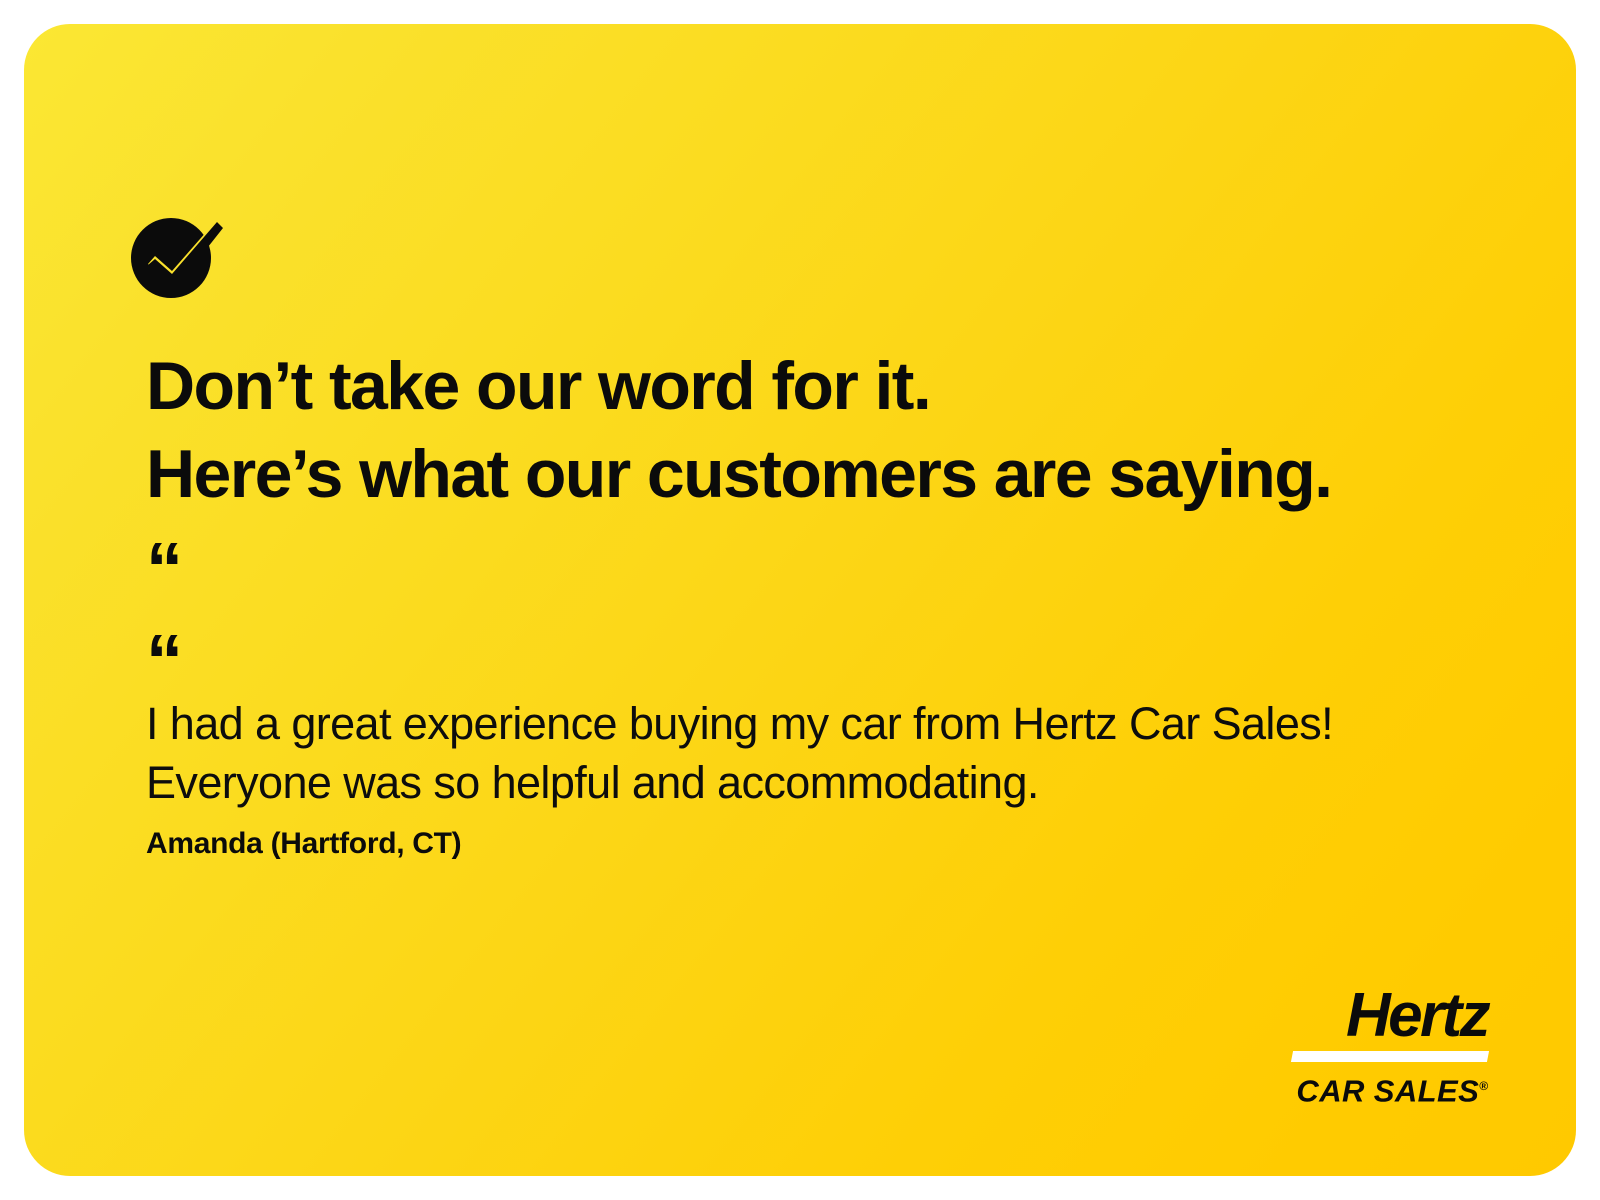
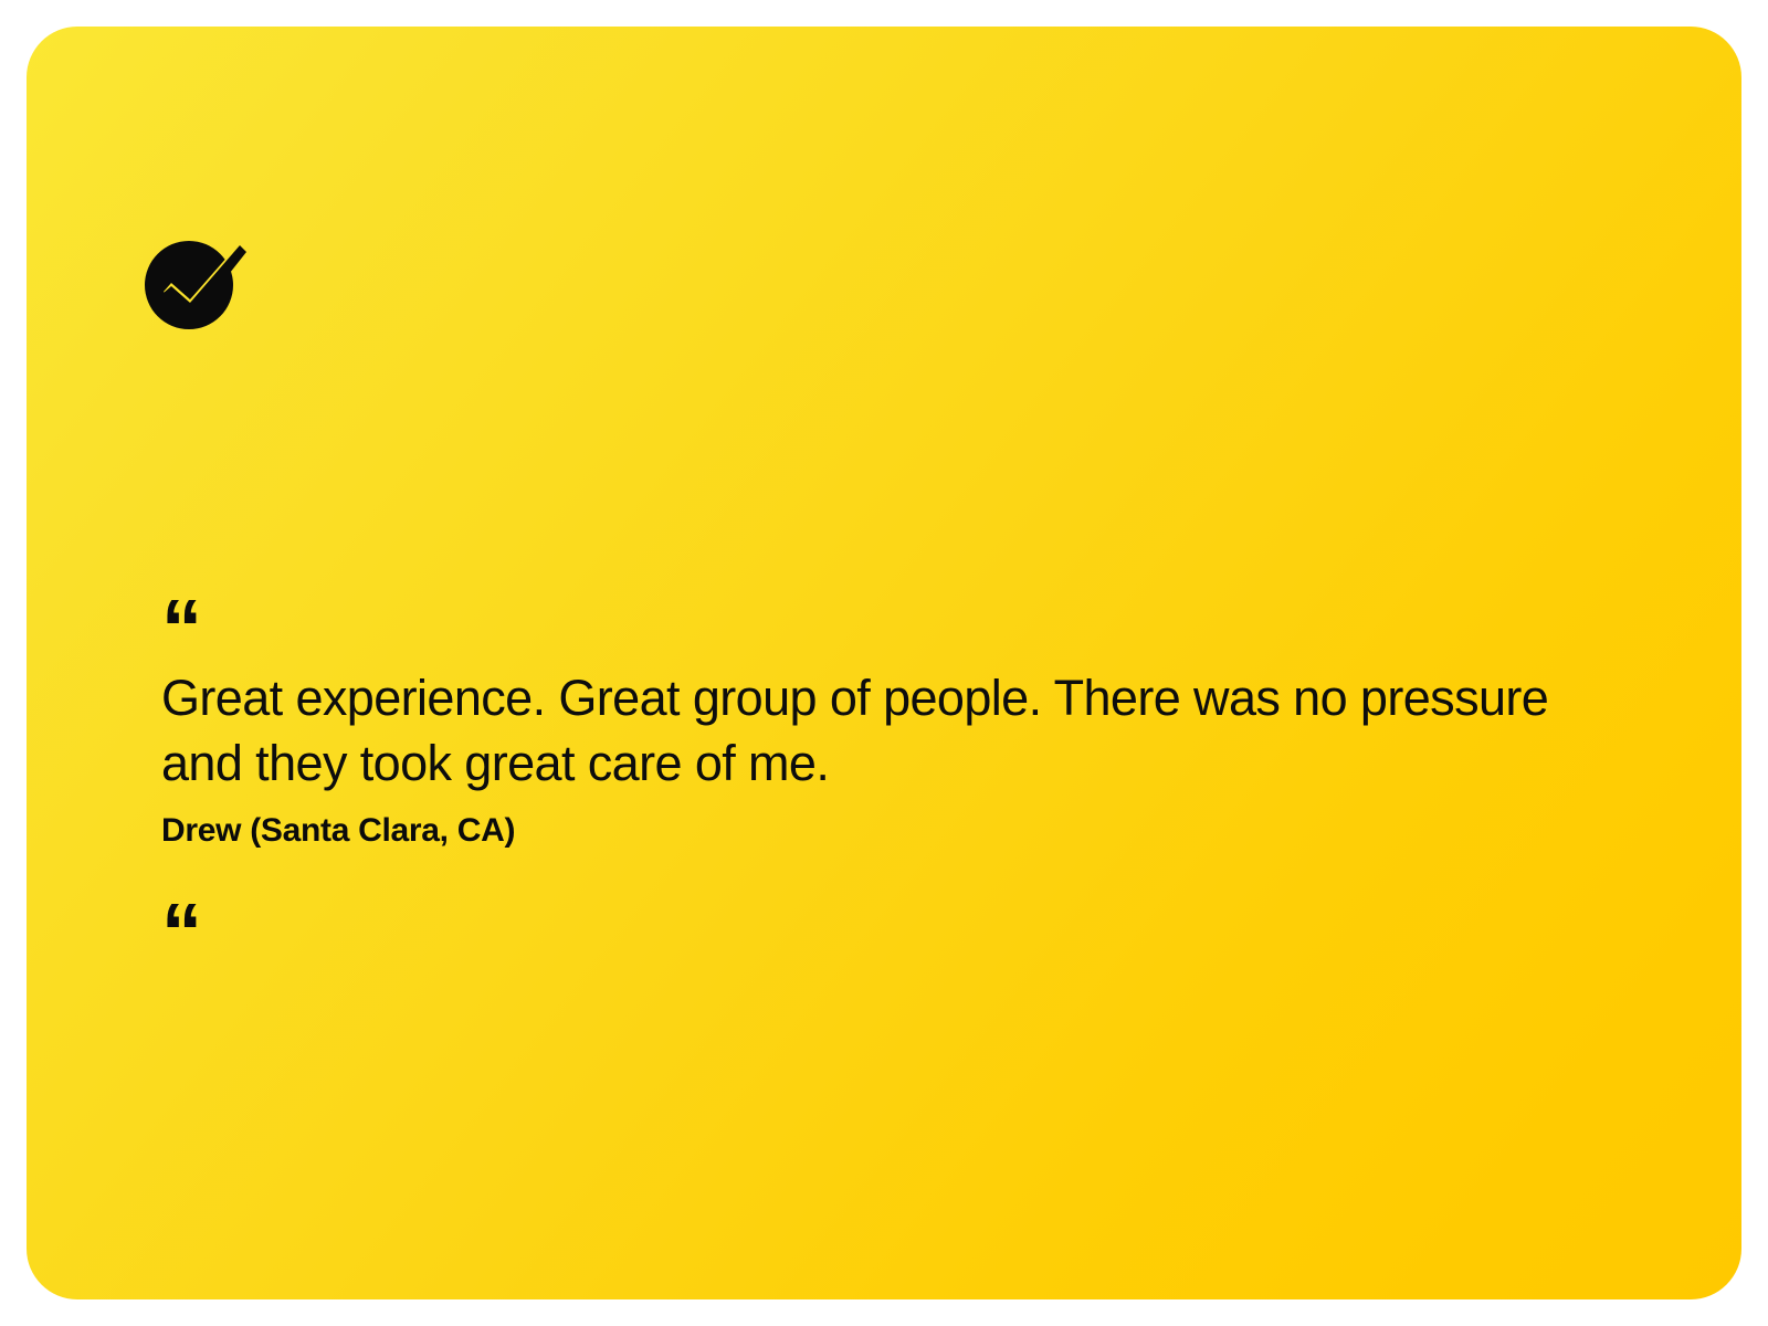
- Don’t take our word for it.
- Here’s what our customers are saying.
  “
+ Great experience. Great group of people. There was no pressure and they took great care of me.
+ Drew (Santa Clara, CA)
  “
- I had a great experience buying my car from Hertz Car Sales! Everyone was so helpful and accommodating.
- Amanda (Hartford, CT)
- Hertz
- CAR SALES®
